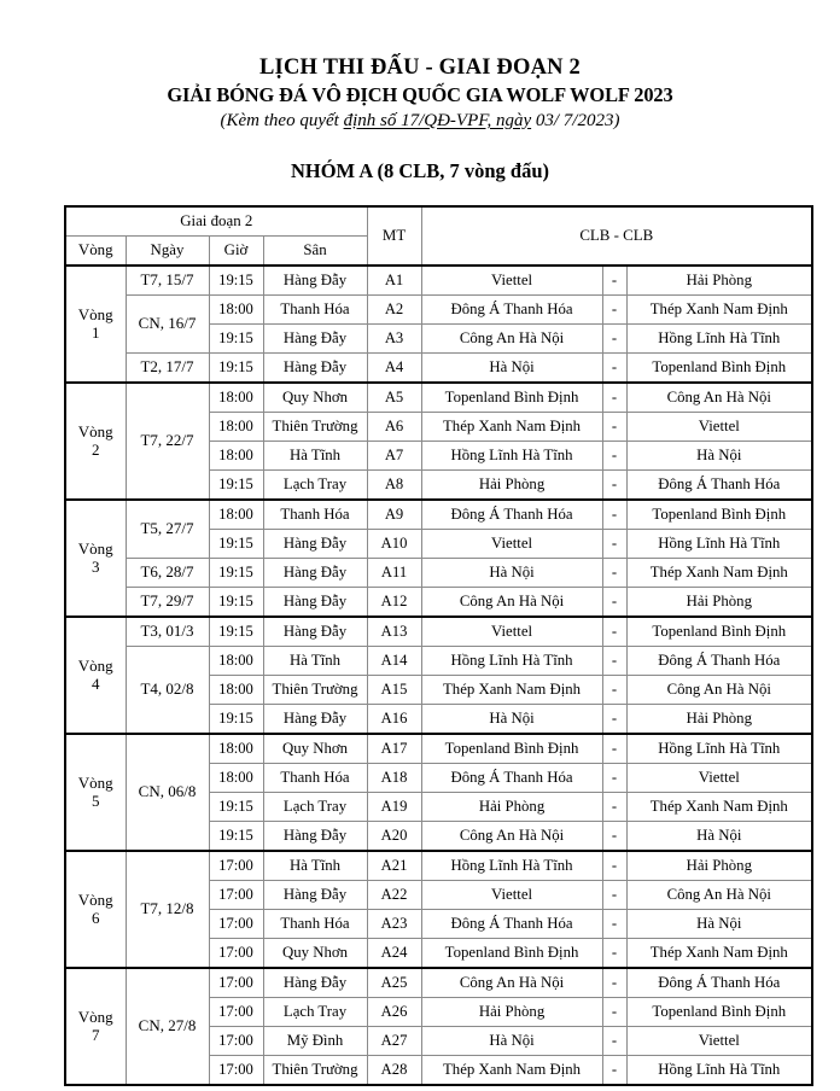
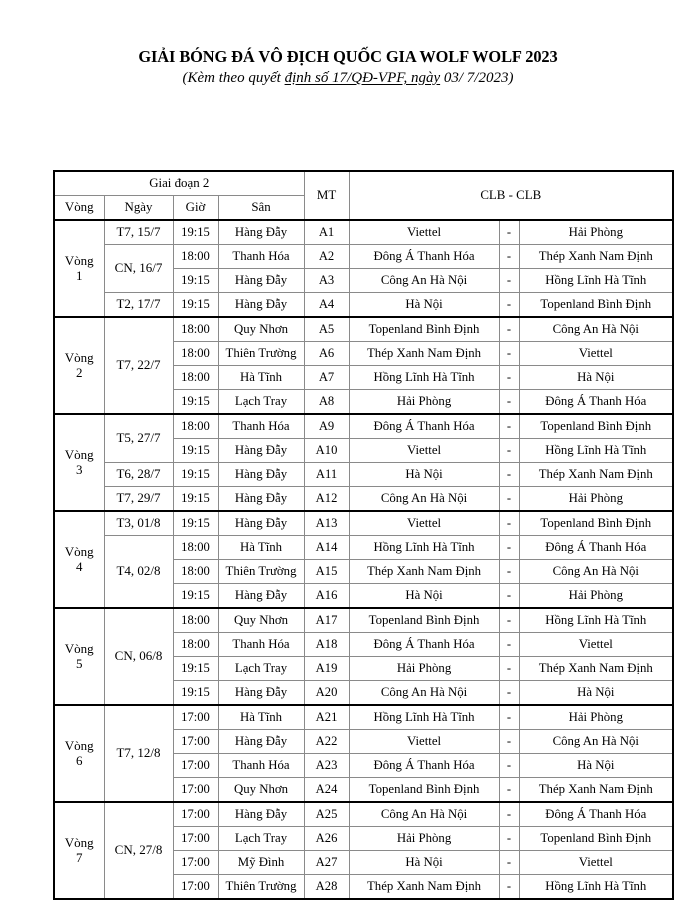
- LỊCH THI ĐẤU - GIAI ĐOẠN 2
  GIẢI BÓNG ĐÁ VÔ ĐỊCH QUỐC GIA WOLF WOLF 2023
  (Kèm theo quyết định số 17/QĐ-VPF, ngày 03/ 7/2023)
- NHÓM A (8 CLB, 7 vòng đấu)
  Giai đoạn 2	MT	CLB - CLB
  Vòng	Ngày	Giờ	Sân
  Vòng1	T7, 15/7	19:15	Hàng Đẫy	A1	Viettel	-	Hải Phòng
  CN, 16/7	18:00	Thanh Hóa	A2	Đông Á Thanh Hóa	-	Thép Xanh Nam Định
  19:15	Hàng Đẫy	A3	Công An Hà Nội	-	Hồng Lĩnh Hà Tĩnh
  T2, 17/7	19:15	Hàng Đẫy	A4	Hà Nội	-	Topenland Bình Định
  Vòng2	T7, 22/7	18:00	Quy Nhơn	A5	Topenland Bình Định	-	Công An Hà Nội
  18:00	Thiên Trường	A6	Thép Xanh Nam Định	-	Viettel
  18:00	Hà Tĩnh	A7	Hồng Lĩnh Hà Tĩnh	-	Hà Nội
  19:15	Lạch Tray	A8	Hải Phòng	-	Đông Á Thanh Hóa
  Vòng3	T5, 27/7	18:00	Thanh Hóa	A9	Đông Á Thanh Hóa	-	Topenland Bình Định
  19:15	Hàng Đẫy	A10	Viettel	-	Hồng Lĩnh Hà Tĩnh
  T6, 28/7	19:15	Hàng Đẫy	A11	Hà Nội	-	Thép Xanh Nam Định
  T7, 29/7	19:15	Hàng Đẫy	A12	Công An Hà Nội	-	Hải Phòng
- Vòng4	T3, 01/3	19:15	Hàng Đẫy	A13	Viettel	-	Topenland Bình Định
+ Vòng4	T3, 01/8	19:15	Hàng Đẫy	A13	Viettel	-	Topenland Bình Định
  T4, 02/8	18:00	Hà Tĩnh	A14	Hồng Lĩnh Hà Tĩnh	-	Đông Á Thanh Hóa
  18:00	Thiên Trường	A15	Thép Xanh Nam Định	-	Công An Hà Nội
  19:15	Hàng Đẫy	A16	Hà Nội	-	Hải Phòng
  Vòng5	CN, 06/8	18:00	Quy Nhơn	A17	Topenland Bình Định	-	Hồng Lĩnh Hà Tĩnh
  18:00	Thanh Hóa	A18	Đông Á Thanh Hóa	-	Viettel
  19:15	Lạch Tray	A19	Hải Phòng	-	Thép Xanh Nam Định
  19:15	Hàng Đẫy	A20	Công An Hà Nội	-	Hà Nội
  Vòng6	T7, 12/8	17:00	Hà Tĩnh	A21	Hồng Lĩnh Hà Tĩnh	-	Hải Phòng
  17:00	Hàng Đẫy	A22	Viettel	-	Công An Hà Nội
  17:00	Thanh Hóa	A23	Đông Á Thanh Hóa	-	Hà Nội
  17:00	Quy Nhơn	A24	Topenland Bình Định	-	Thép Xanh Nam Định
  Vòng7	CN, 27/8	17:00	Hàng Đẫy	A25	Công An Hà Nội	-	Đông Á Thanh Hóa
  17:00	Lạch Tray	A26	Hải Phòng	-	Topenland Bình Định
  17:00	Mỹ Đình	A27	Hà Nội	-	Viettel
  17:00	Thiên Trường	A28	Thép Xanh Nam Định	-	Hồng Lĩnh Hà Tĩnh
